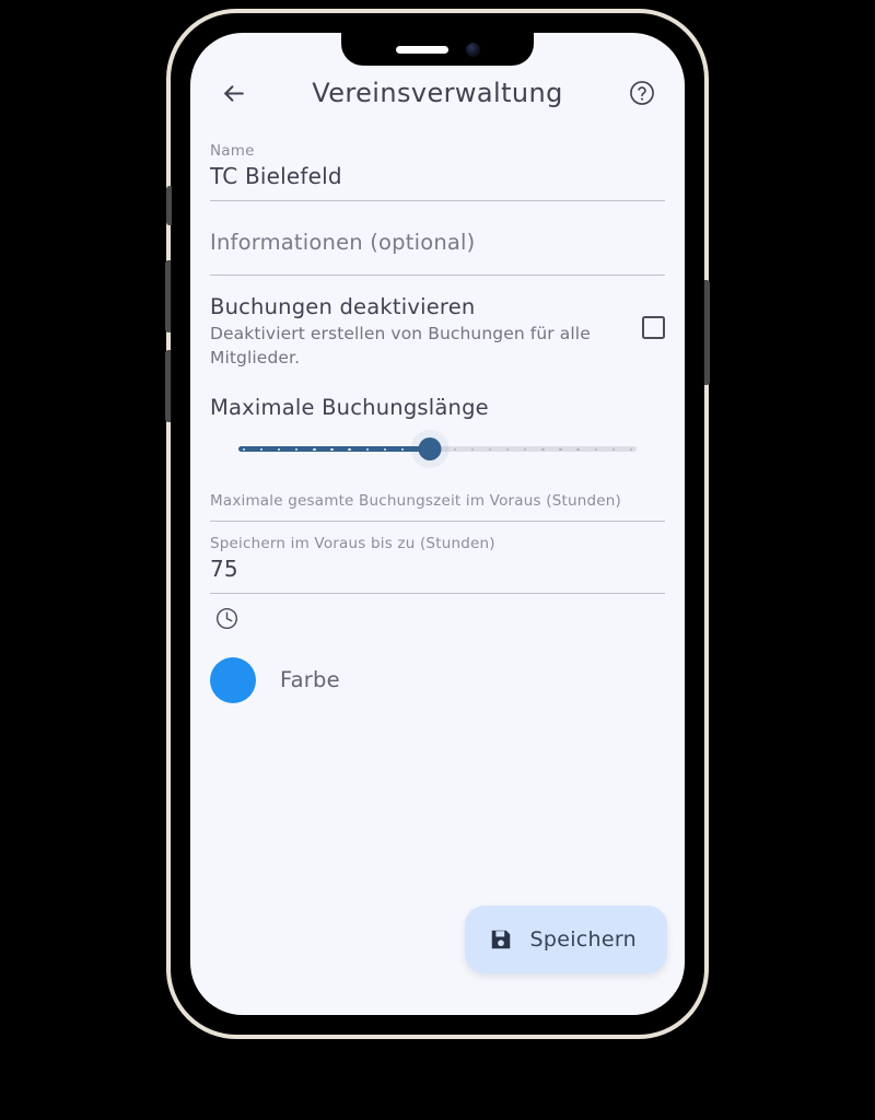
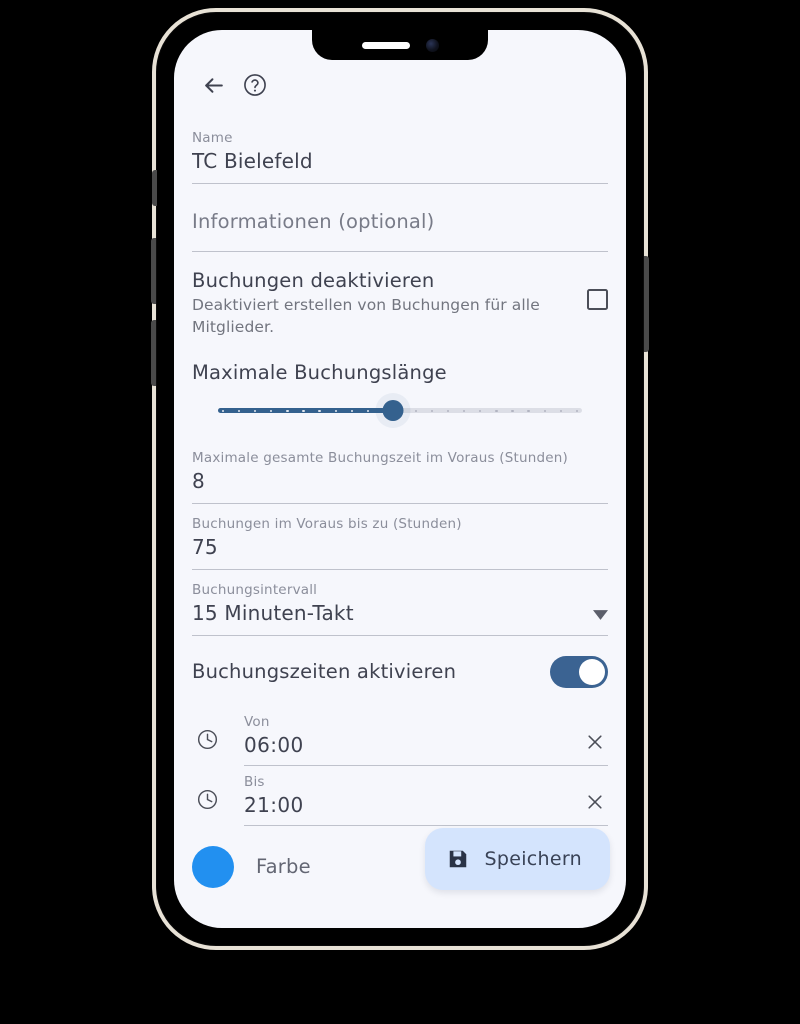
- Vereinsverwaltung
  Name
  TC Bielefeld
  Informationen (optional)
  Buchungen deaktivieren
  Deaktiviert erstellen von Buchungen für alle Mitglieder.
  Maximale Buchungslänge
  Maximale gesamte Buchungszeit im Voraus (Stunden)
+ 8
- Speichern im Voraus bis zu (Stunden)
+ Buchungen im Voraus bis zu (Stunden)
  75
+ Buchungsintervall
+ 15 Minuten-Takt
+ Buchungszeiten aktivieren
+ Von
+ 06:00
+ Bis
+ 21:00
  Farbe
  Speichern
